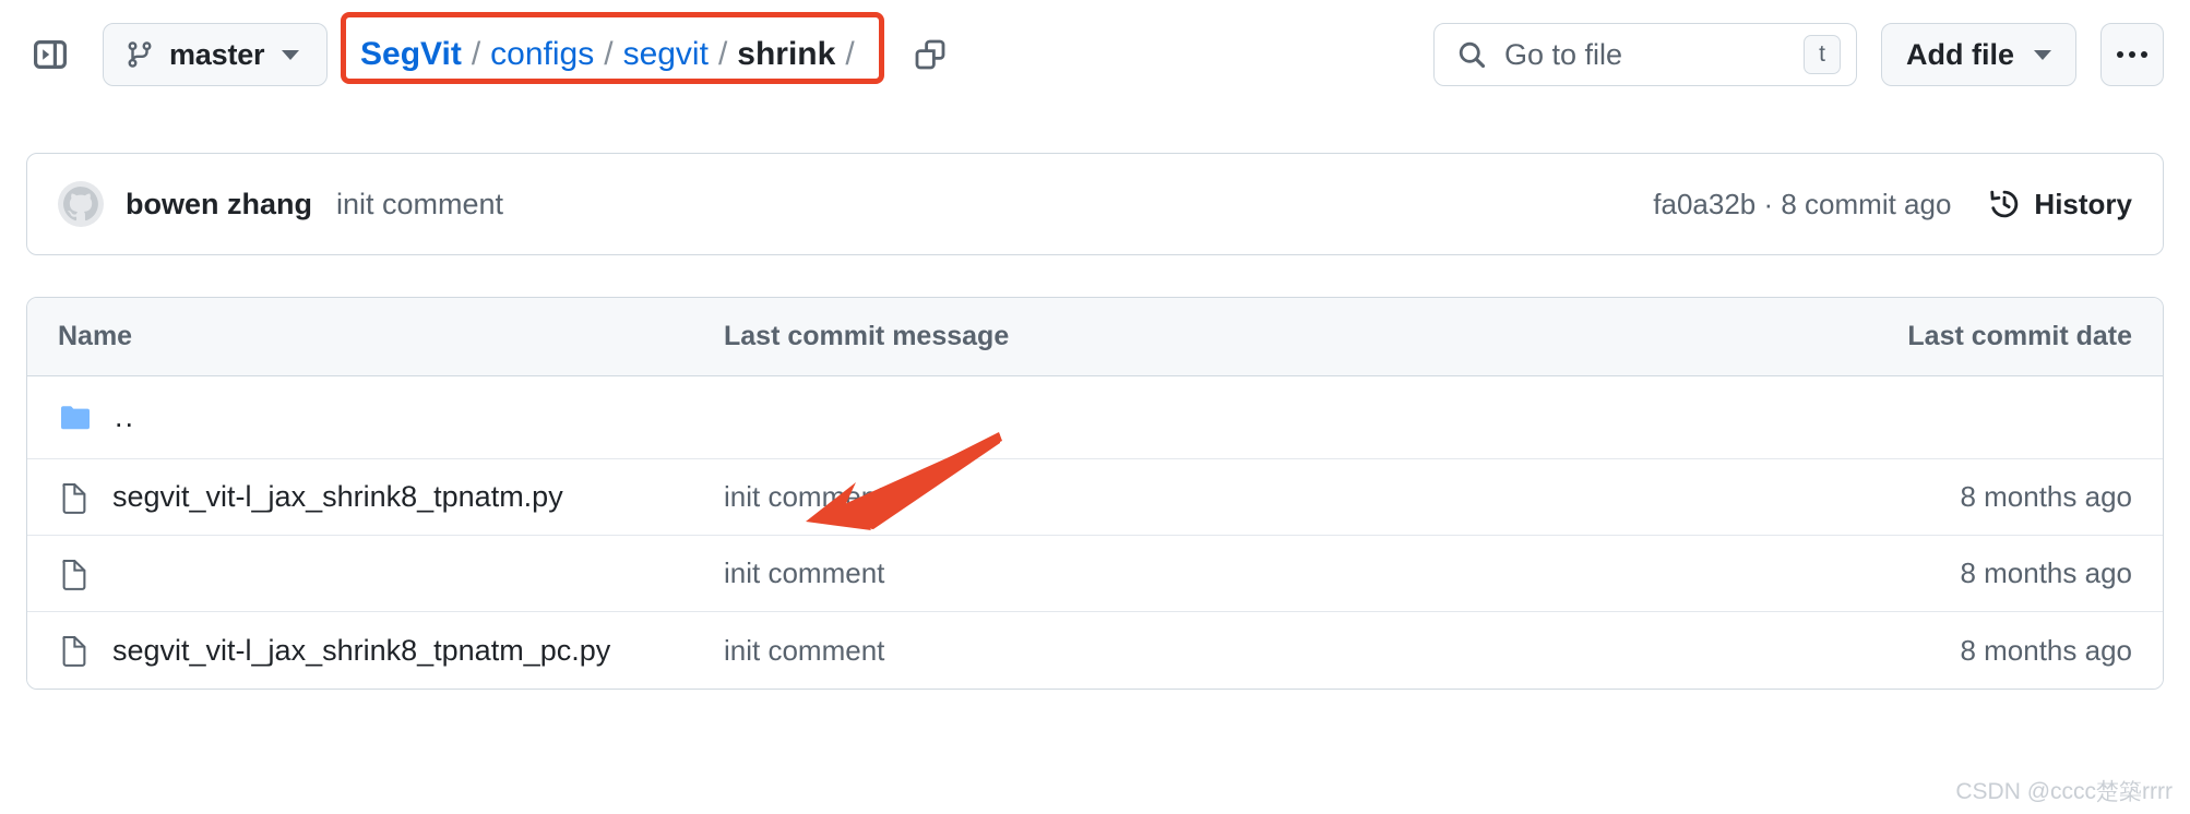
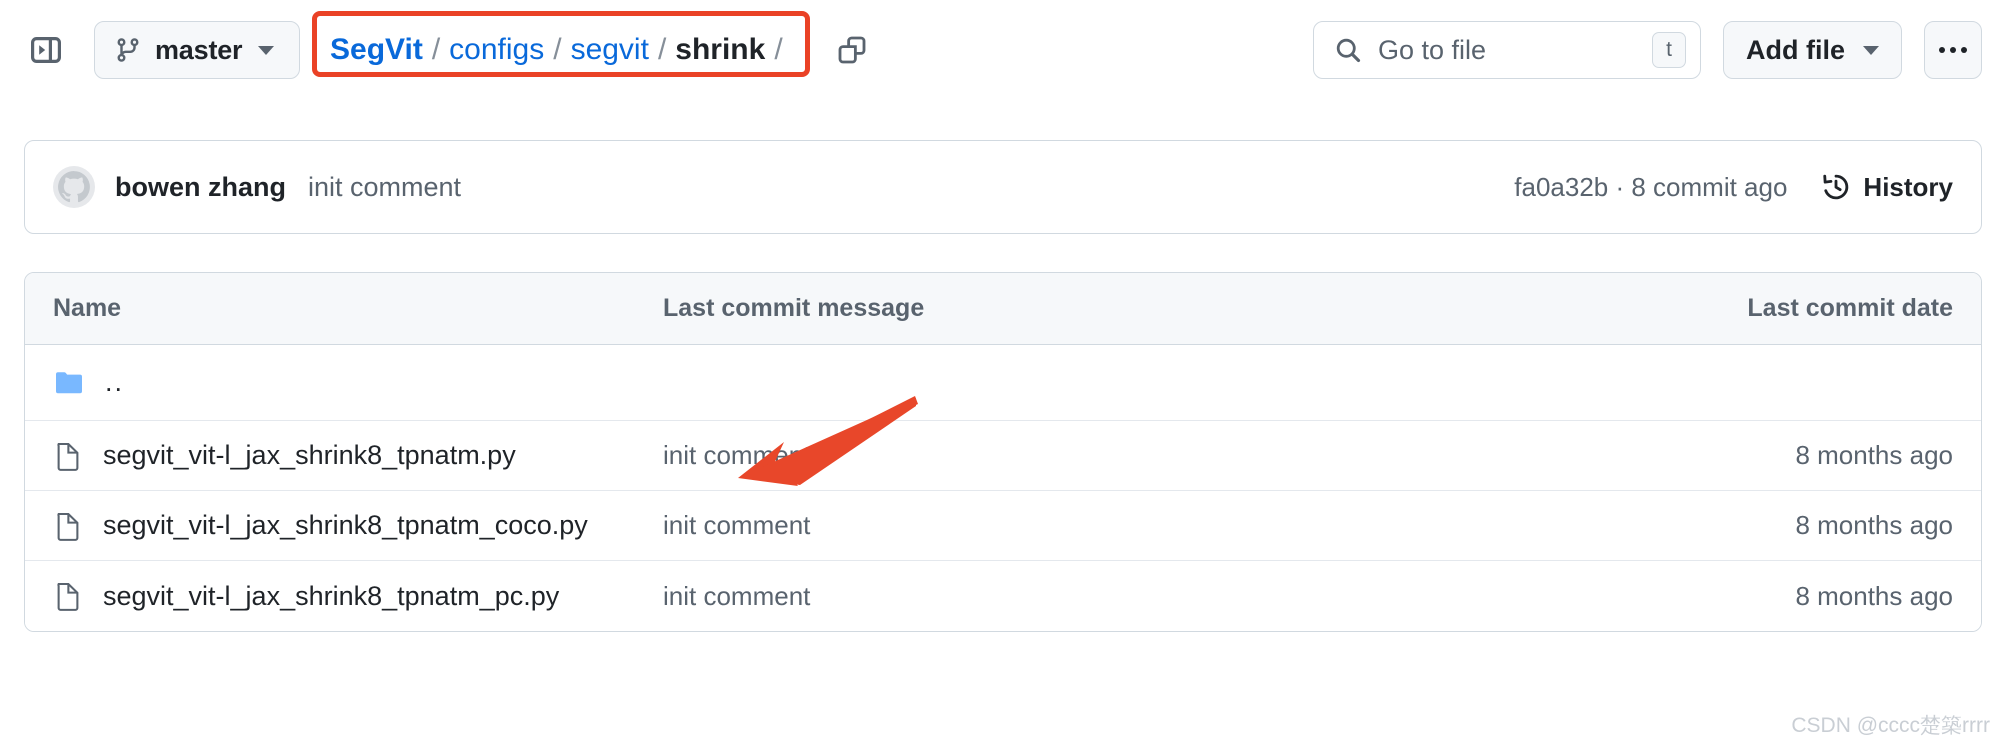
  master
  SegVit
  /
  configs
  /
  segvit
  /
  shrink
  /
  Go to file
  t
  Add file
  bowen zhang
  init comment
  fa0a32b · 8 commit ago
  History
  Name
  Last commit message
  Last commit date
  ..
  segvit_vit-l_jax_shrink8_tpnatm.py
  init comme
  8 months ago
+ segvit_vit-l_jax_shrink8_tpnatm_coco.py
  init comment
  8 months ago
  segvit_vit-l_jax_shrink8_tpnatm_pc.py
  init comment
  8 months ago
  CSDN @cccc楚築rrrr
